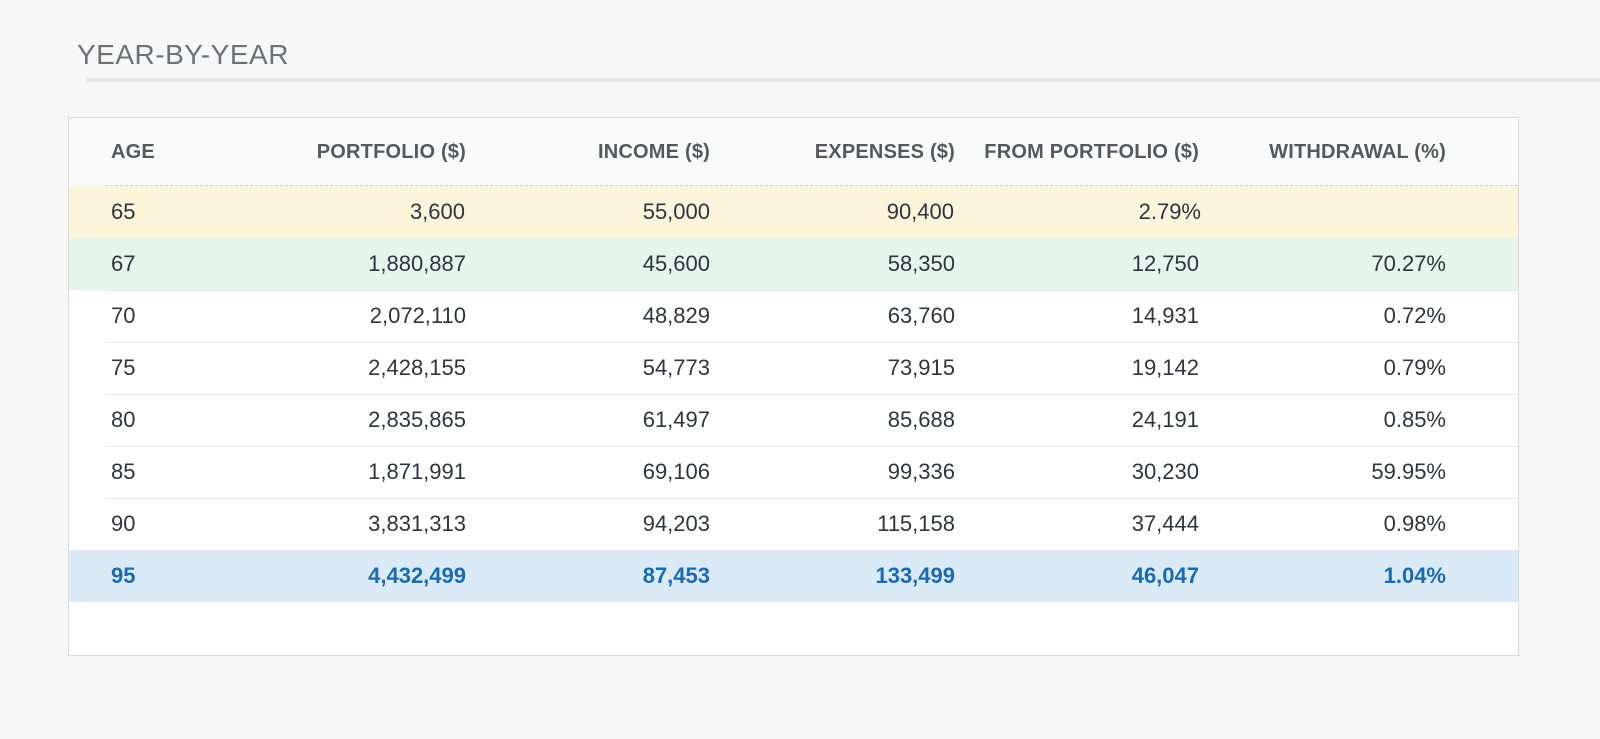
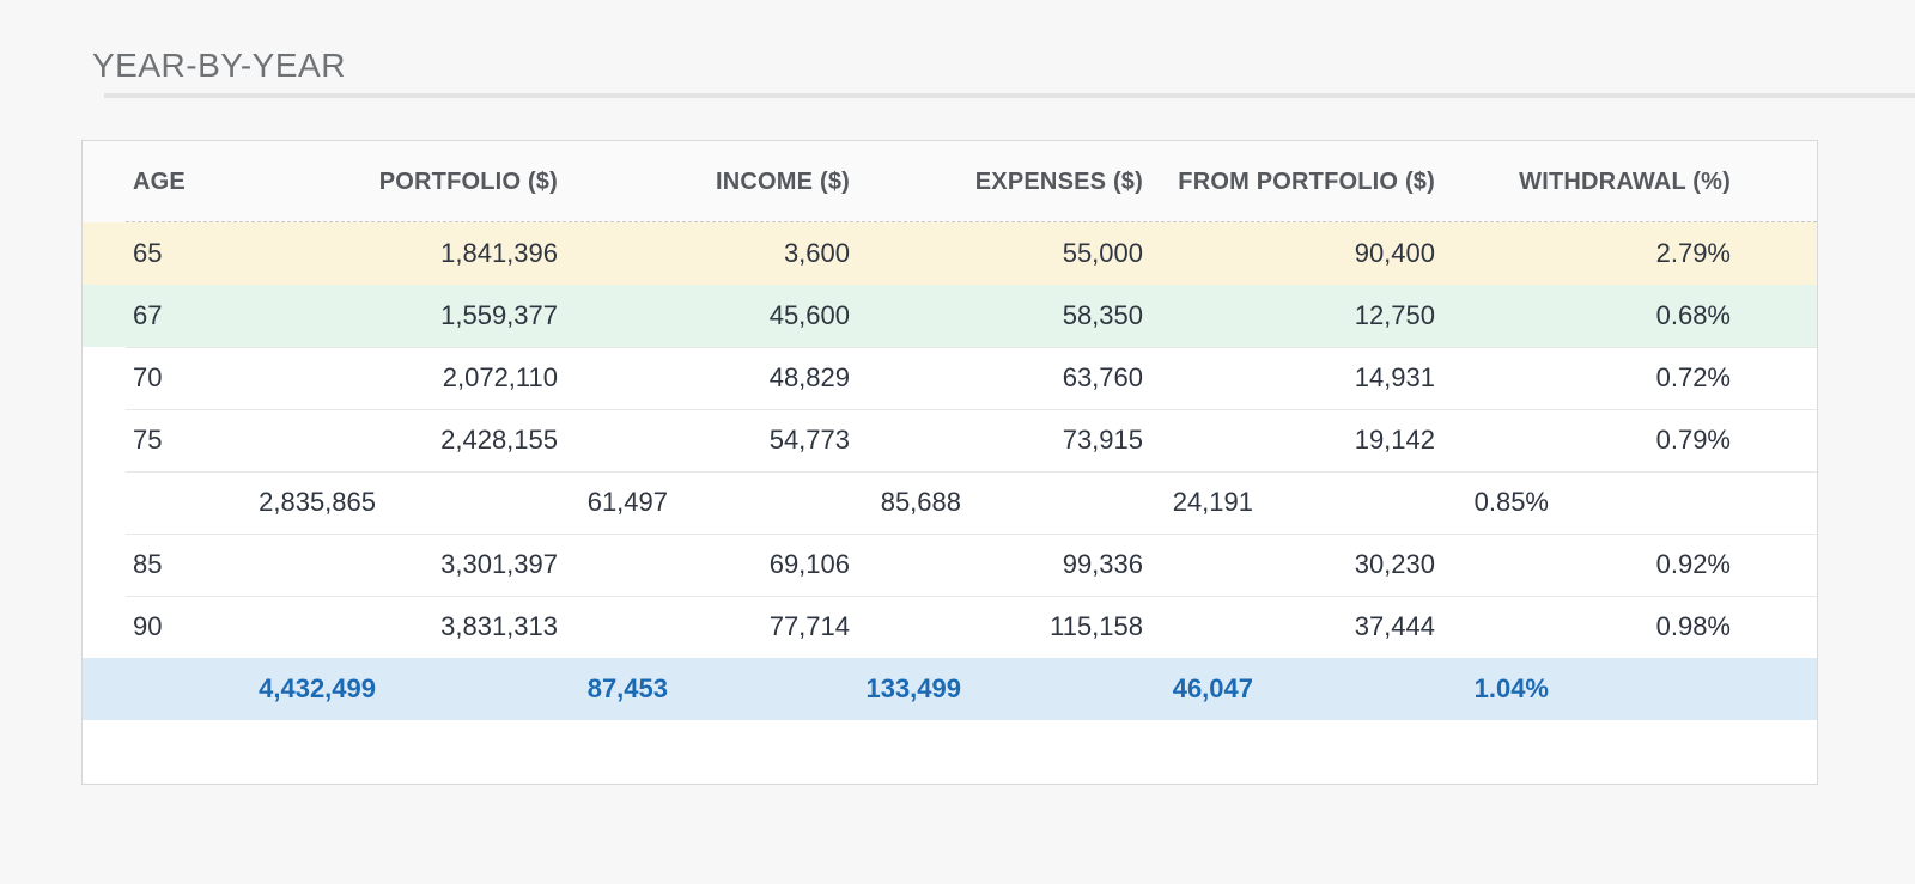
  YEAR-BY-YEAR
  AGE
  PORTFOLIO ($)
  INCOME ($)
  EXPENSES ($)
  FROM PORTFOLIO ($)
  WITHDRAWAL (%)
  65
+ 1,841,396
  3,600
  55,000
  90,400
  2.79%
  67
- 1,880,887
+ 1,559,377
  45,600
  58,350
  12,750
- 70.27%
+ 0.68%
  70
  2,072,110
  48,829
  63,760
  14,931
  0.72%
  75
  2,428,155
  54,773
  73,915
  19,142
  0.79%
- 80
  2,835,865
  61,497
  85,688
  24,191
  0.85%
  85
- 1,871,991
+ 3,301,397
  69,106
  99,336
  30,230
- 59.95%
+ 0.92%
  90
  3,831,313
- 94,203
+ 77,714
  115,158
  37,444
  0.98%
- 95
  4,432,499
  87,453
  133,499
  46,047
  1.04%
